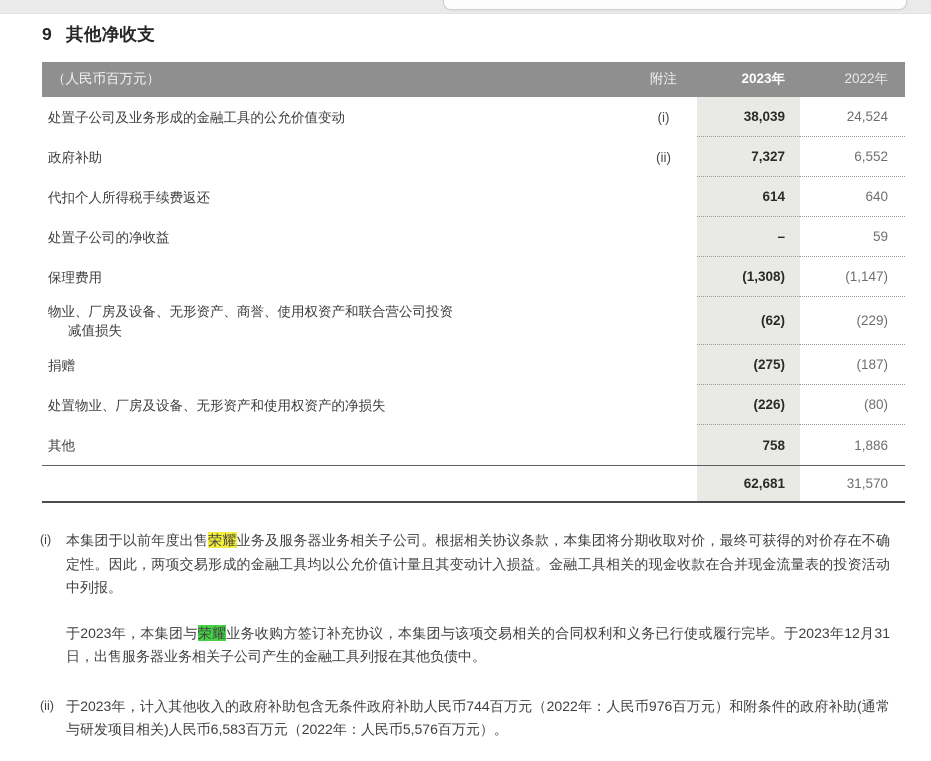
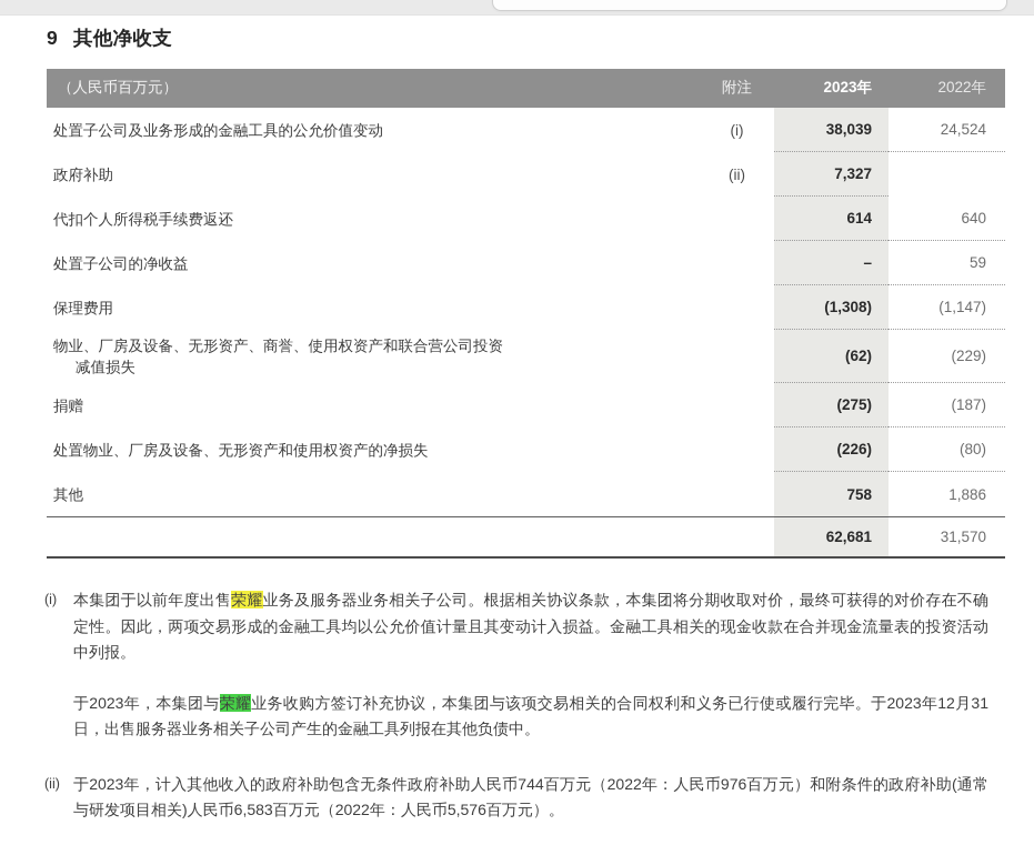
  9 其他净收支
  （人民币百万元）
  附注
  2023年
  2022年
  处置子公司及业务形成的金融工具的公允价值变动
  (i)
  38,039
  24,524
  政府补助
  (ii)
  7,327
- 6,552
  代扣个人所得税手续费返还
  614
  640
  处置子公司的净收益
  –
  59
  保理费用
  (1,308)
  (1,147)
  物业、厂房及设备、无形资产、商誉、使用权资产和联合营公司投资
  减值损失
  (62)
  (229)
  捐赠
  (275)
  (187)
  处置物业、厂房及设备、无形资产和使用权资产的净损失
  (226)
  (80)
  其他
  758
  1,886
  62,681
  31,570
  (i)
  本集团于以前年度出售荣耀业务及服务器业务相关子公司。根据相关协议条款，本集团将分期收取对价，最终可获得的对价存在不确定性。因此，两项交易形成的金融工具均以公允价值计量且其变动计入损益。金融工具相关的现金收款在合并现金流量表的投资活动中列报。
  于2023年，本集团与荣耀业务收购方签订补充协议，本集团与该项交易相关的合同权利和义务已行使或履行完毕。于2023年12月31日，出售服务器业务相关子公司产生的金融工具列报在其他负债中。
  (ii)
  于2023年，计入其他收入的政府补助包含无条件政府补助人民币744百万元（2022年：人民币976百万元）和附条件的政府补助(通常与研发项目相关)人民币6,583百万元（2022年：人民币5,576百万元）。
